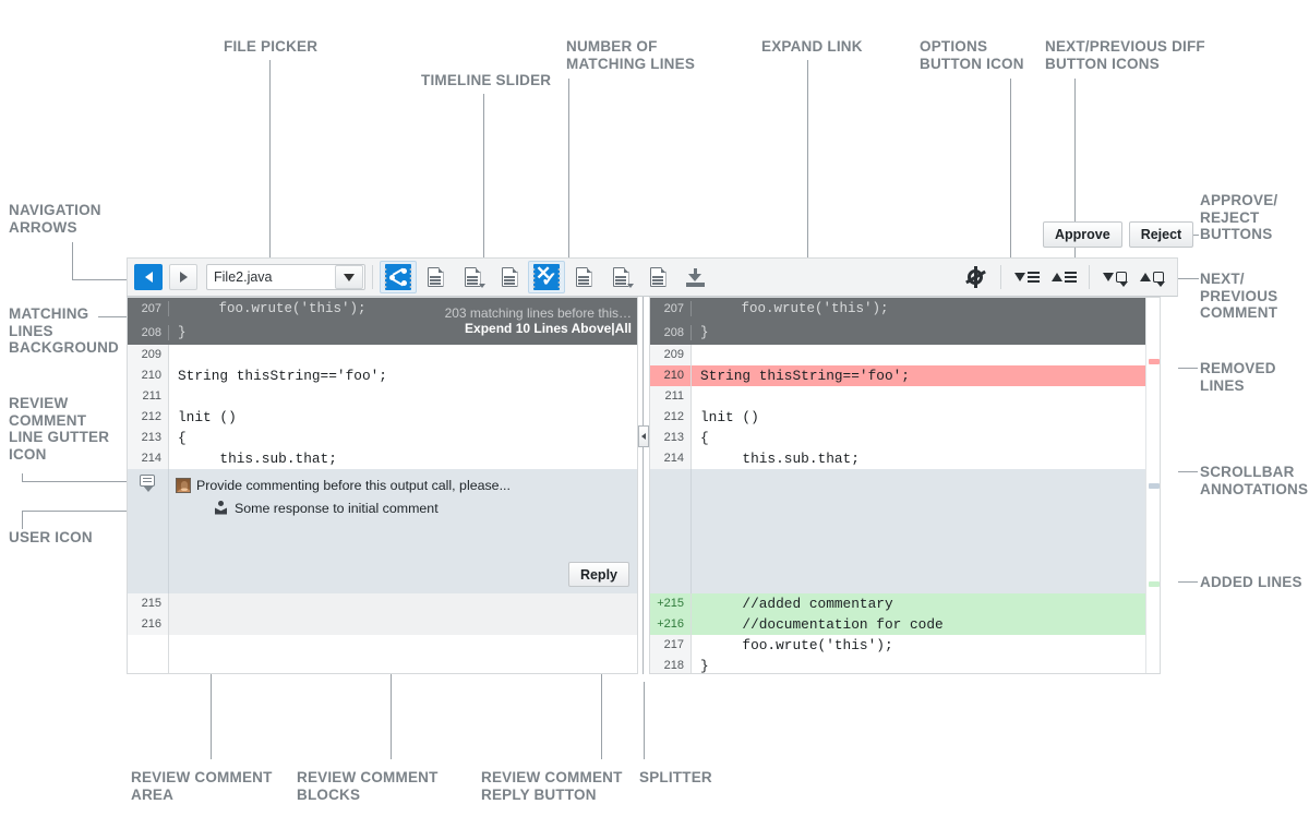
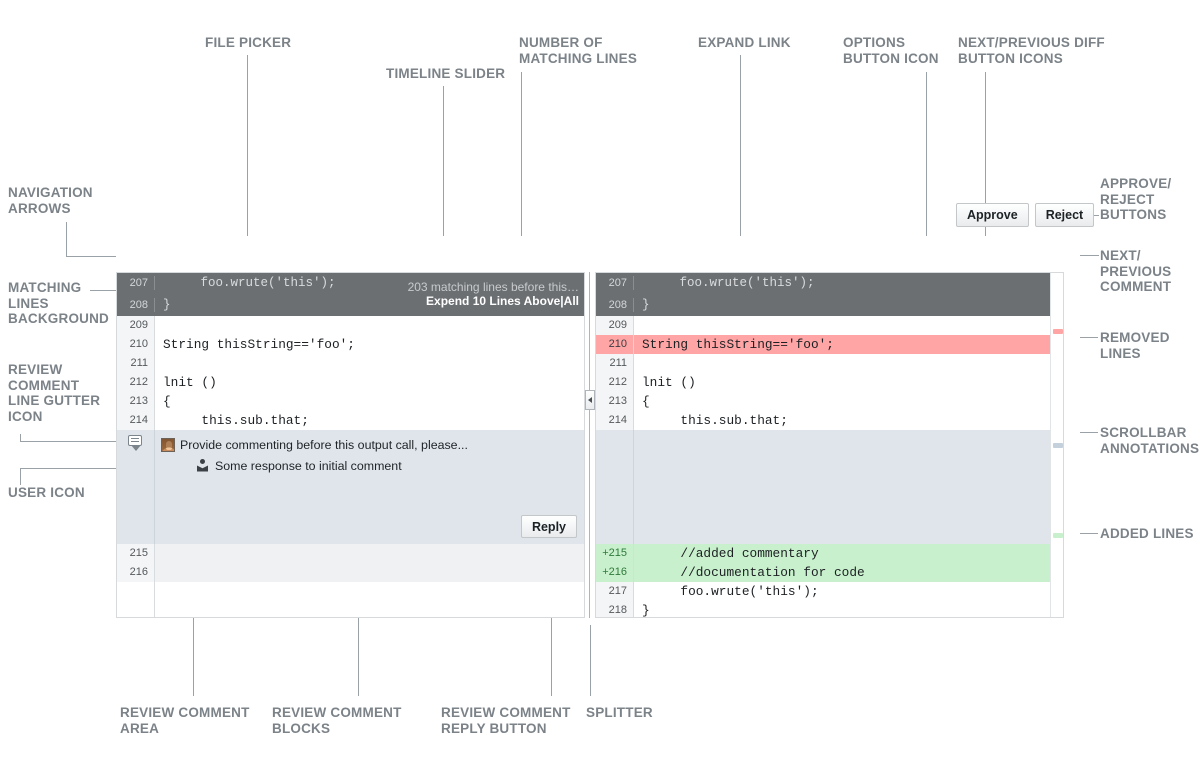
  FILE PICKER
  TIMELINE SLIDER
  NUMBER OF
  MATCHING LINES
  EXPAND LINK
  OPTIONS
  BUTTON ICON
  NEXT/PREVIOUS DIFF
  BUTTON ICONS
  NAVIGATION
  ARROWS
  MATCHING
  LINES
  BACKGROUND
  REVIEW
  COMMENT
  LINE GUTTER
  ICON
  USER ICON
  APPROVE/
  REJECT
  BUTTONS
  NEXT/
  PREVIOUS
  COMMENT
  REMOVED
  LINES
  SCROLLBAR
  ANNOTATIONS
  ADDED LINES
  REVIEW COMMENT
  AREA
  REVIEW COMMENT
  BLOCKS
  REVIEW COMMENT
  REPLY BUTTON
  SPLITTER
  Approve
  Reject
- File2.java
- ✕
- ✓
  207
  foo.wrute('this');
  208
  }
  203 matching lines before this…
  Expend 10 Lines Above|All
  209
  210
  String thisString=='foo';
  211
  212
  lnit ()
  213
  {
  214
  this.sub.that;
  Provide commenting before this output call, please...
  Some response to initial comment
  Reply
  215
  216
  207
  foo.wrute('this');
  208
  }
  209
  210
  String thisString=='foo';
  211
  212
  lnit ()
  213
  {
  214
  this.sub.that;
  +215
  //added commentary
  +216
  //documentation for code
  217
  foo.wrute('this');
  218
  }
